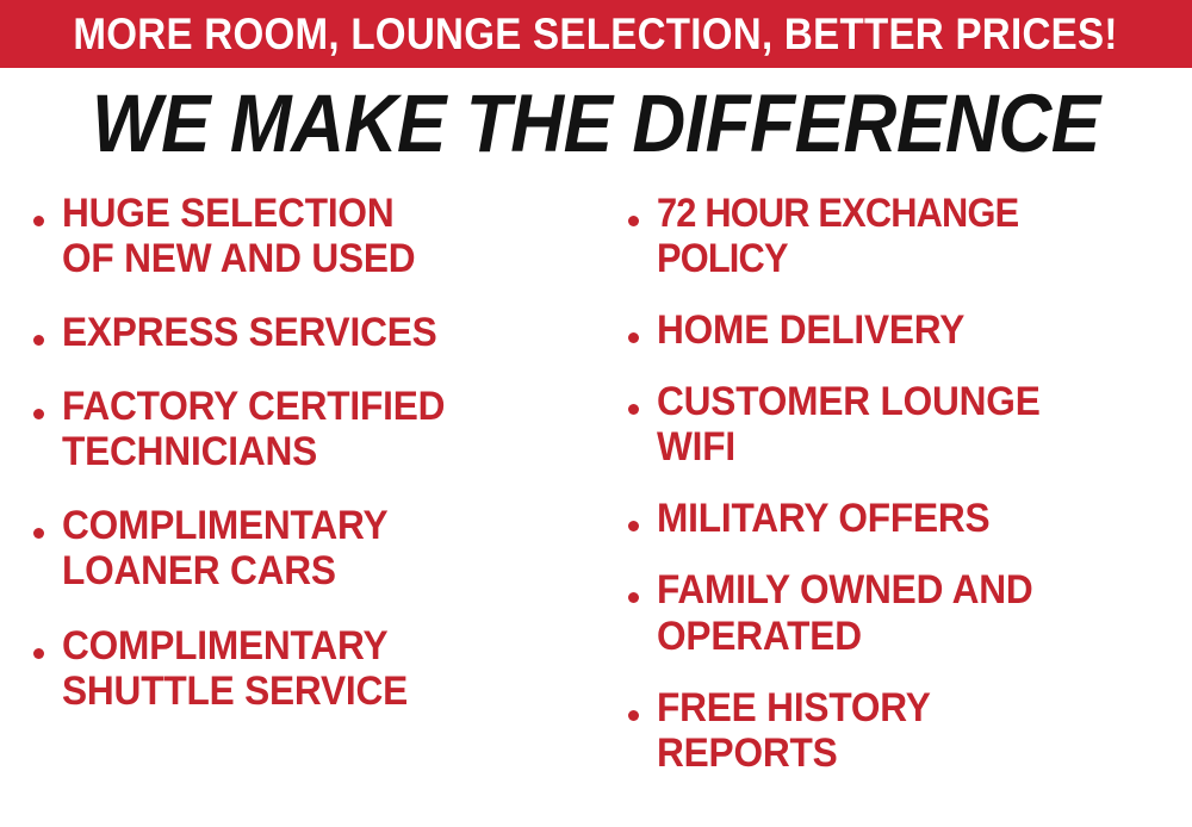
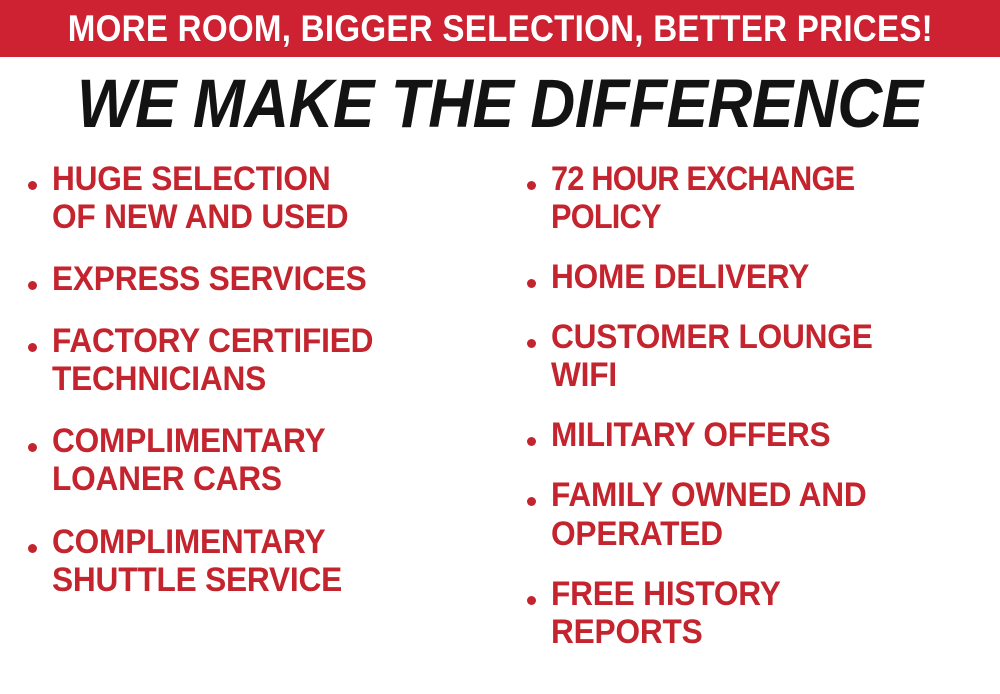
- MORE ROOM, LOUNGE SELECTION, BETTER PRICES!
+ MORE ROOM, BIGGER SELECTION, BETTER PRICES!
  WE MAKE THE DIFFERENCE
  HUGE SELECTION
  OF NEW AND USED
  EXPRESS SERVICES
  FACTORY CERTIFIED
  TECHNICIANS
  COMPLIMENTARY
  LOANER CARS
  COMPLIMENTARY
  SHUTTLE SERVICE
  72 HOUR EXCHANGE
  POLICY
  HOME DELIVERY
  CUSTOMER LOUNGE
  WIFI
  MILITARY OFFERS
  FAMILY OWNED AND
  OPERATED
  FREE HISTORY
  REPORTS
